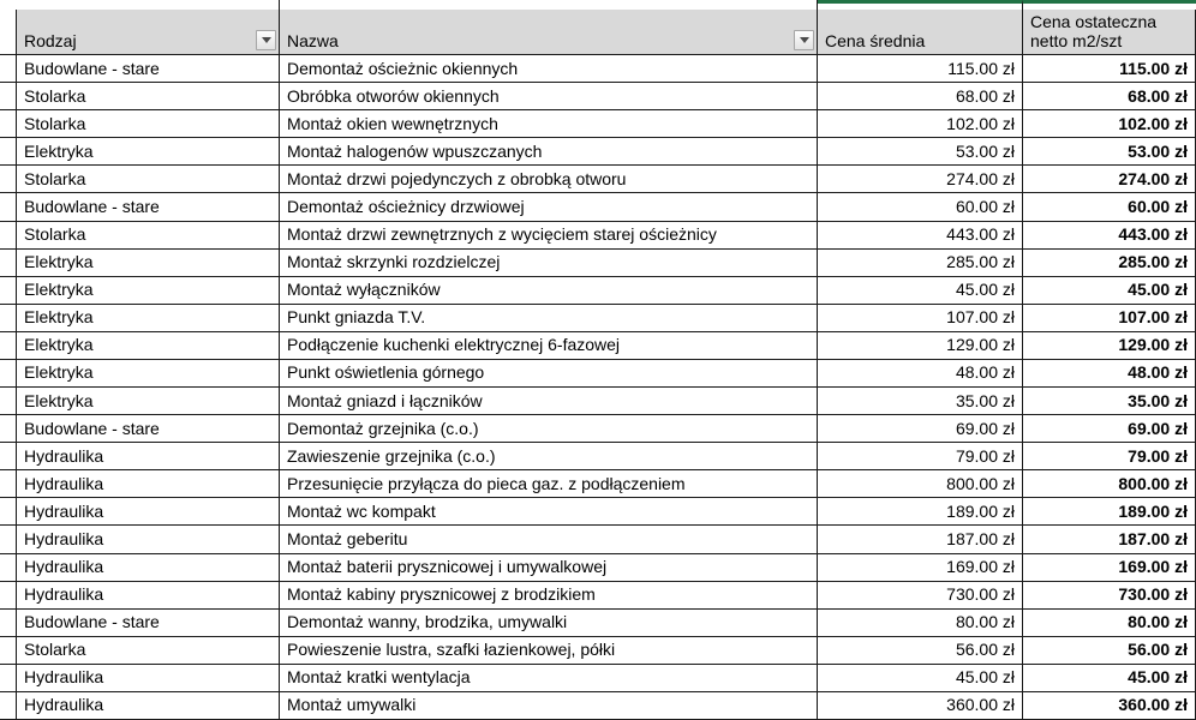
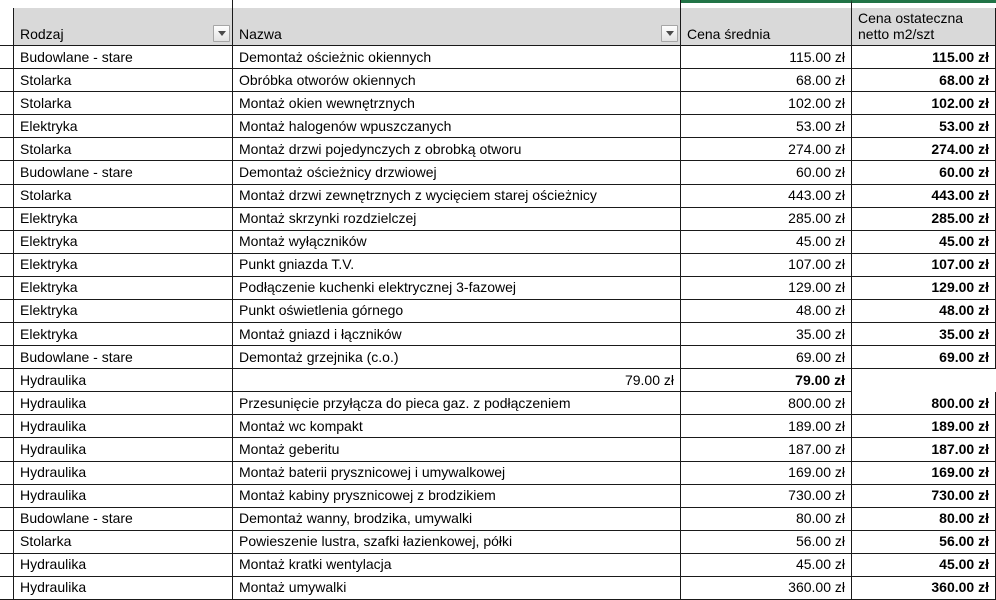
  Rodzaj
  Nazwa
  Cena średnia
  Cena ostateczna netto m2/szt
  Budowlane - stare
  Demontaż ościeżnic okiennych
  115.00 zł
  115.00 zł
  Stolarka
  Obróbka otworów okiennych
  68.00 zł
  68.00 zł
  Stolarka
  Montaż okien wewnętrznych
  102.00 zł
  102.00 zł
  Elektryka
  Montaż halogenów wpuszczanych
  53.00 zł
  53.00 zł
  Stolarka
  Montaż drzwi pojedynczych z obrobką otworu
  274.00 zł
  274.00 zł
  Budowlane - stare
  Demontaż ościeżnicy drzwiowej
  60.00 zł
  60.00 zł
  Stolarka
  Montaż drzwi zewnętrznych z wycięciem starej ościeżnicy
  443.00 zł
  443.00 zł
  Elektryka
  Montaż skrzynki rozdzielczej
  285.00 zł
  285.00 zł
  Elektryka
  Montaż wyłączników
  45.00 zł
  45.00 zł
  Elektryka
  Punkt gniazda T.V.
  107.00 zł
  107.00 zł
  Elektryka
- Podłączenie kuchenki elektrycznej 6-fazowej
+ Podłączenie kuchenki elektrycznej 3-fazowej
  129.00 zł
  129.00 zł
  Elektryka
  Punkt oświetlenia górnego
  48.00 zł
  48.00 zł
  Elektryka
  Montaż gniazd i łączników
  35.00 zł
  35.00 zł
  Budowlane - stare
  Demontaż grzejnika (c.o.)
  69.00 zł
  69.00 zł
  Hydraulika
- Zawieszenie grzejnika (c.o.)
  79.00 zł
  79.00 zł
  Hydraulika
  Przesunięcie przyłącza do pieca gaz. z podłączeniem
  800.00 zł
  800.00 zł
  Hydraulika
  Montaż wc kompakt
  189.00 zł
  189.00 zł
  Hydraulika
  Montaż geberitu
  187.00 zł
  187.00 zł
  Hydraulika
  Montaż baterii prysznicowej i umywalkowej
  169.00 zł
  169.00 zł
  Hydraulika
  Montaż kabiny prysznicowej z brodzikiem
  730.00 zł
  730.00 zł
  Budowlane - stare
  Demontaż wanny, brodzika, umywalki
  80.00 zł
  80.00 zł
  Stolarka
  Powieszenie lustra, szafki łazienkowej, półki
  56.00 zł
  56.00 zł
  Hydraulika
  Montaż kratki wentylacja
  45.00 zł
  45.00 zł
  Hydraulika
  Montaż umywalki
  360.00 zł
  360.00 zł
